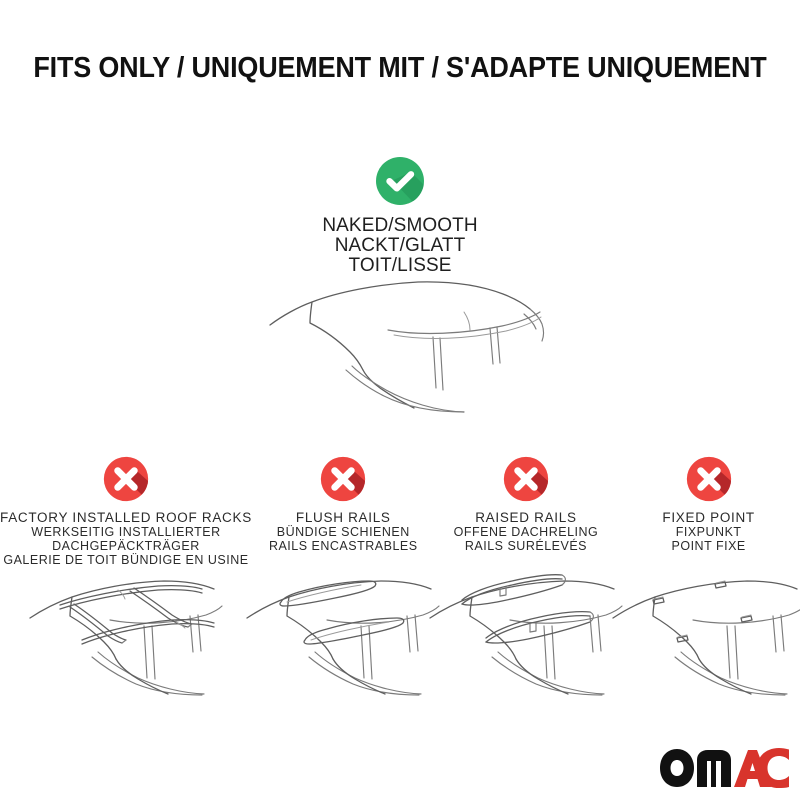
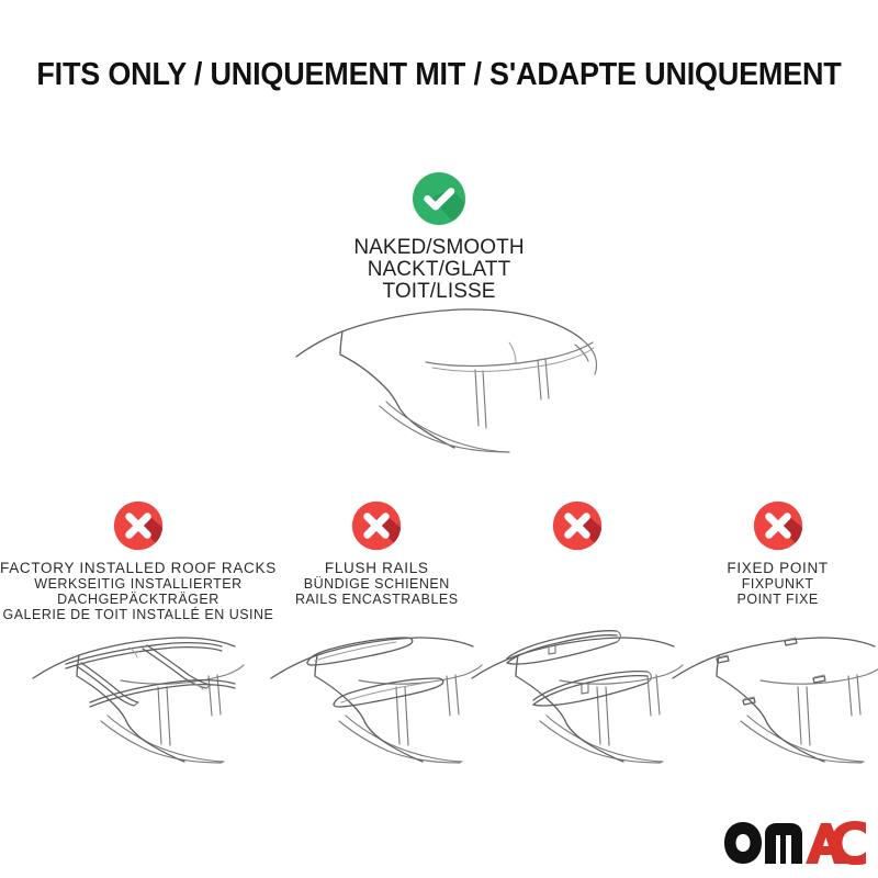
  FITS ONLY / UNIQUEMENT MIT / S'ADAPTE UNIQUEMENT
  NAKED/SMOOTH
  NACKT/GLATT
  TOIT/LISSE
  FACTORY INSTALLED ROOF RACKS
  WERKSEITIG INSTALLIERTER
  DACHGEPÄCKTRÄGER
- GALERIE DE TOIT BÜNDIGE EN USINE
+ GALERIE DE TOIT INSTALLÉ EN USINE
  FLUSH RAILS
  BÜNDIGE SCHIENEN
  RAILS ENCASTRABLES
- RAISED RAILS
- OFFENE DACHRELING
- RAILS SURÉLEVÉS
  FIXED POINT
  FIXPUNKT
  POINT FIXE
